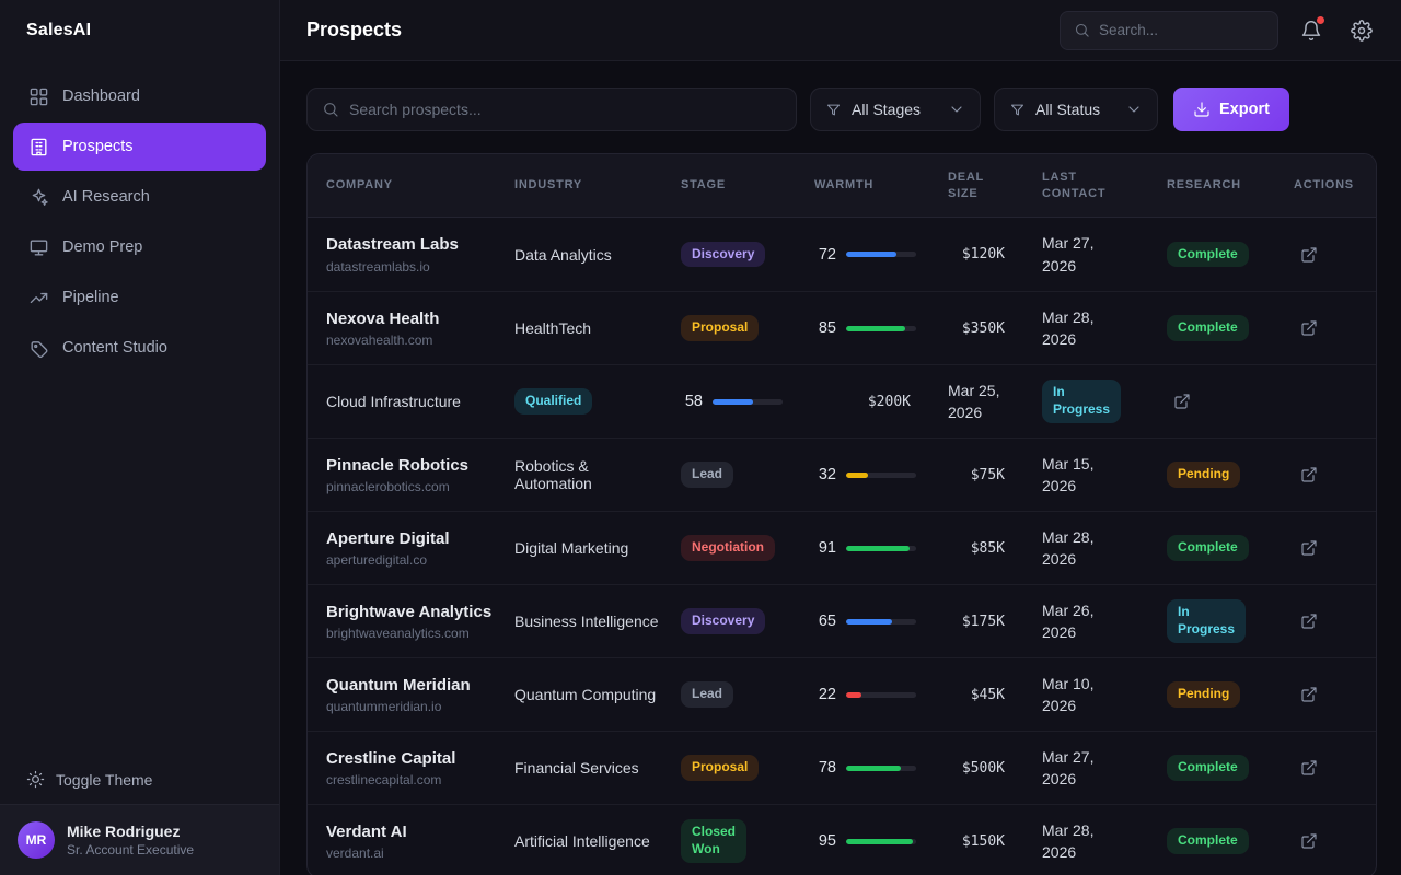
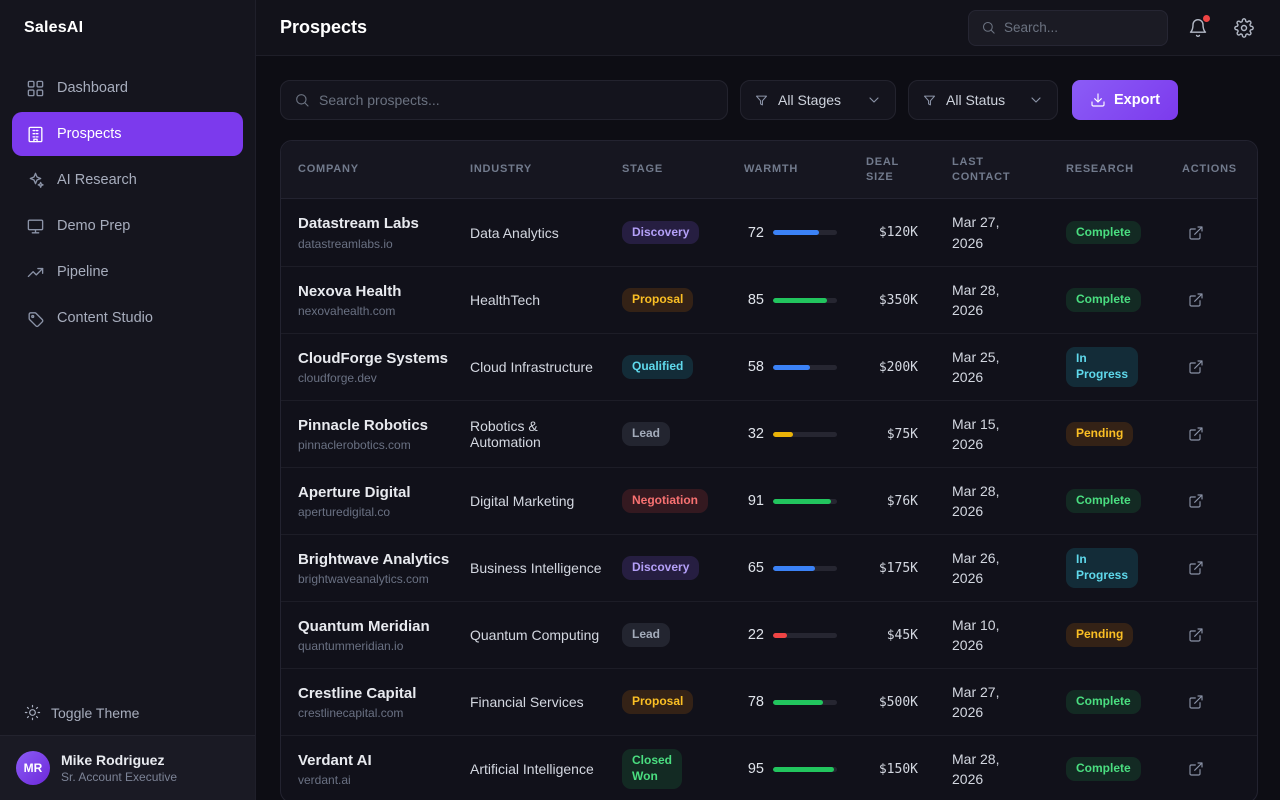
  SalesAI
  Dashboard
  Prospects
  AI Research
  Demo Prep
  Pipeline
  Content Studio
  Toggle Theme
  MR
  Mike Rodriguez
  Sr. Account Executive
  Prospects
  Search...
  Search prospects...
  All Stages
  All Status
  Export
  COMPANY
  INDUSTRY
  STAGE
  WARMTH
  DEAL SIZE
  LAST CONTACT
  RESEARCH
  ACTIONS
  Datastream Labs
  datastreamlabs.io
  Data Analytics
  Discovery
  72
  $120K
  Mar 27, 2026
  Complete
  Nexova Health
  nexovahealth.com
  HealthTech
  Proposal
  85
  $350K
  Mar 28, 2026
  Complete
+ CloudForge Systems
+ cloudforge.dev
  Cloud Infrastructure
  Qualified
  58
  $200K
  Mar 25, 2026
  In Progress
  Pinnacle Robotics
  pinnaclerobotics.com
  Robotics & Automation
  Lead
  32
  $75K
  Mar 15, 2026
  Pending
  Aperture Digital
  aperturedigital.co
  Digital Marketing
  Negotiation
  91
- $85K
+ $76K
  Mar 28, 2026
  Complete
  Brightwave Analytics
  brightwaveanalytics.com
  Business Intelligence
  Discovery
  65
  $175K
  Mar 26, 2026
  In Progress
  Quantum Meridian
  quantummeridian.io
  Quantum Computing
  Lead
  22
  $45K
  Mar 10, 2026
  Pending
  Crestline Capital
  crestlinecapital.com
  Financial Services
  Proposal
  78
  $500K
  Mar 27, 2026
  Complete
  Verdant AI
  verdant.ai
  Artificial Intelligence
  Closed Won
  95
  $150K
  Mar 28, 2026
  Complete
